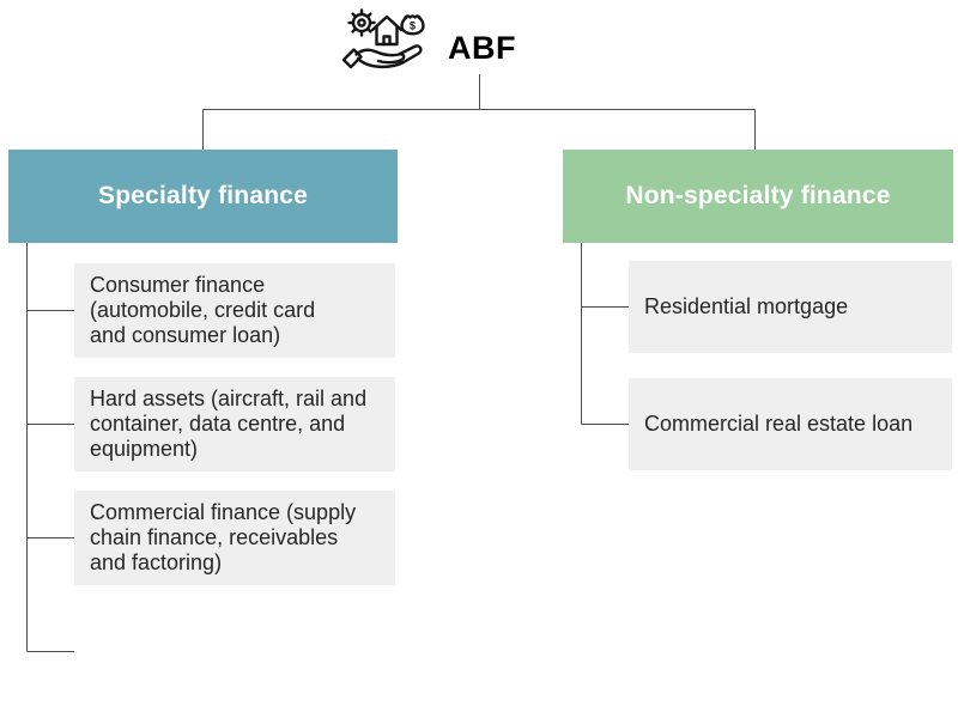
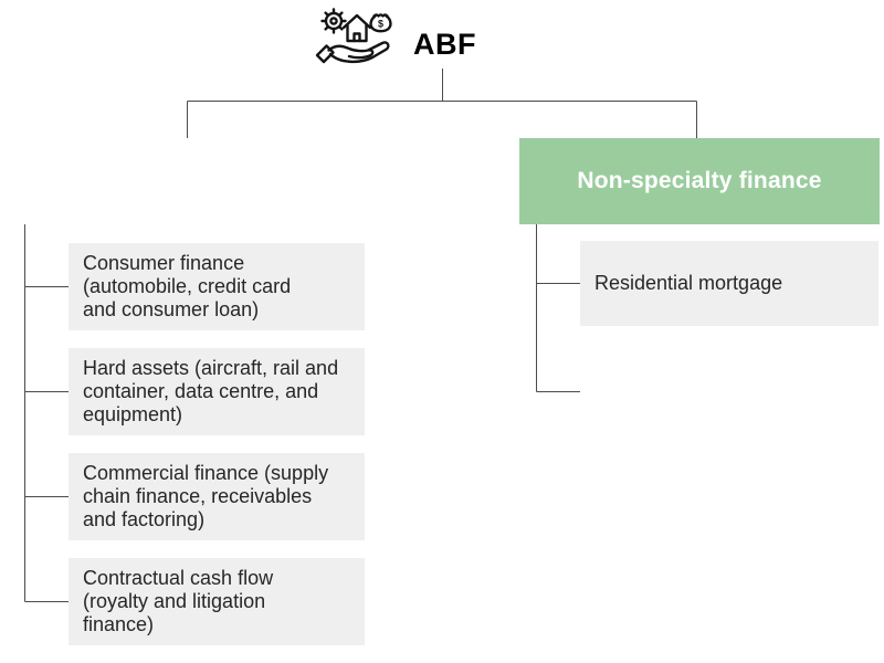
  $
  ABF
- Specialty finance
  Non-specialty finance
  Consumer finance
  (automobile, credit card
  and consumer loan)
  Hard assets (aircraft, rail and
  container, data centre, and
  equipment)
  Commercial finance (supply
  chain finance, receivables
  and factoring)
+ Contractual cash flow
+ (royalty and litigation
+ finance)
  Residential mortgage
- Commercial real estate loan
